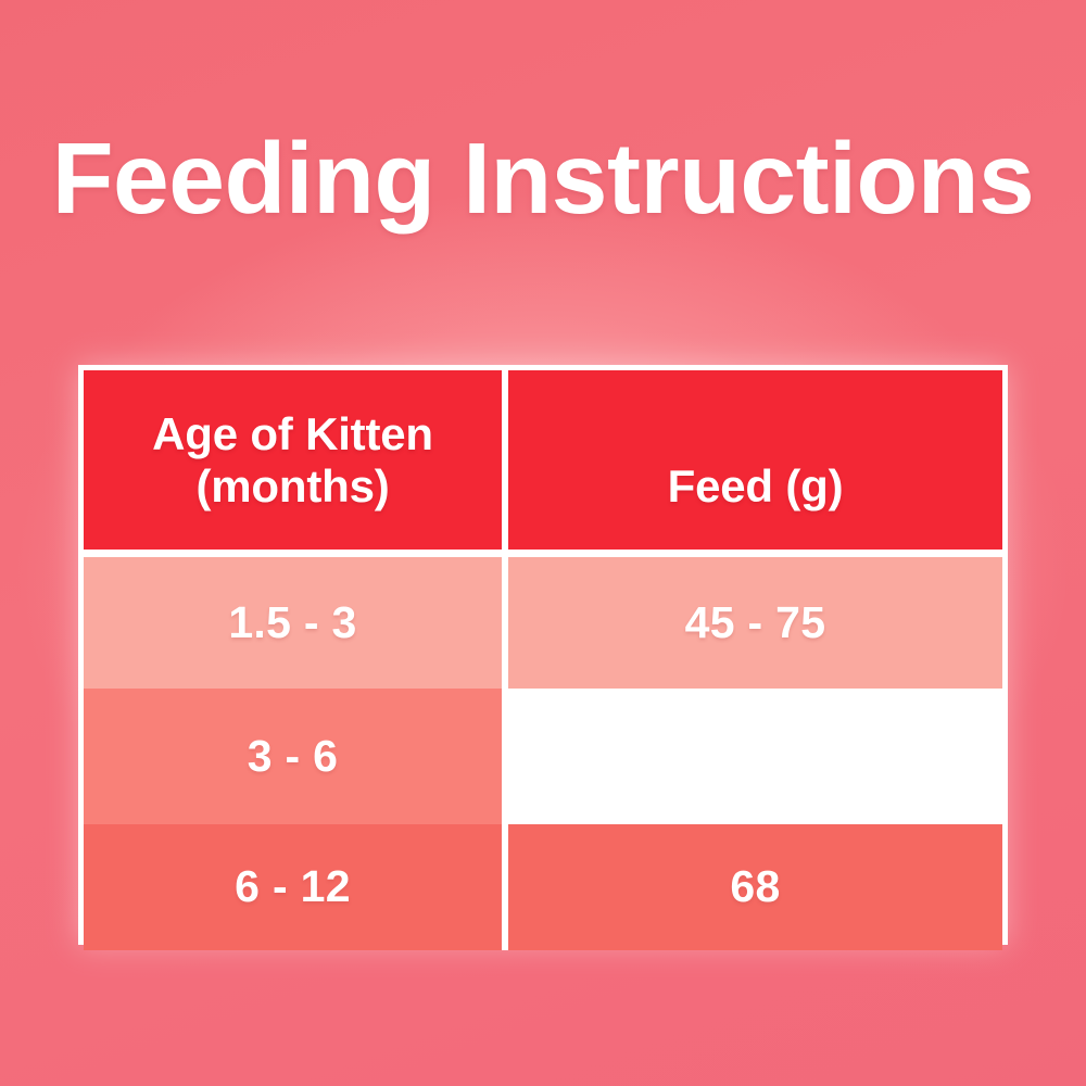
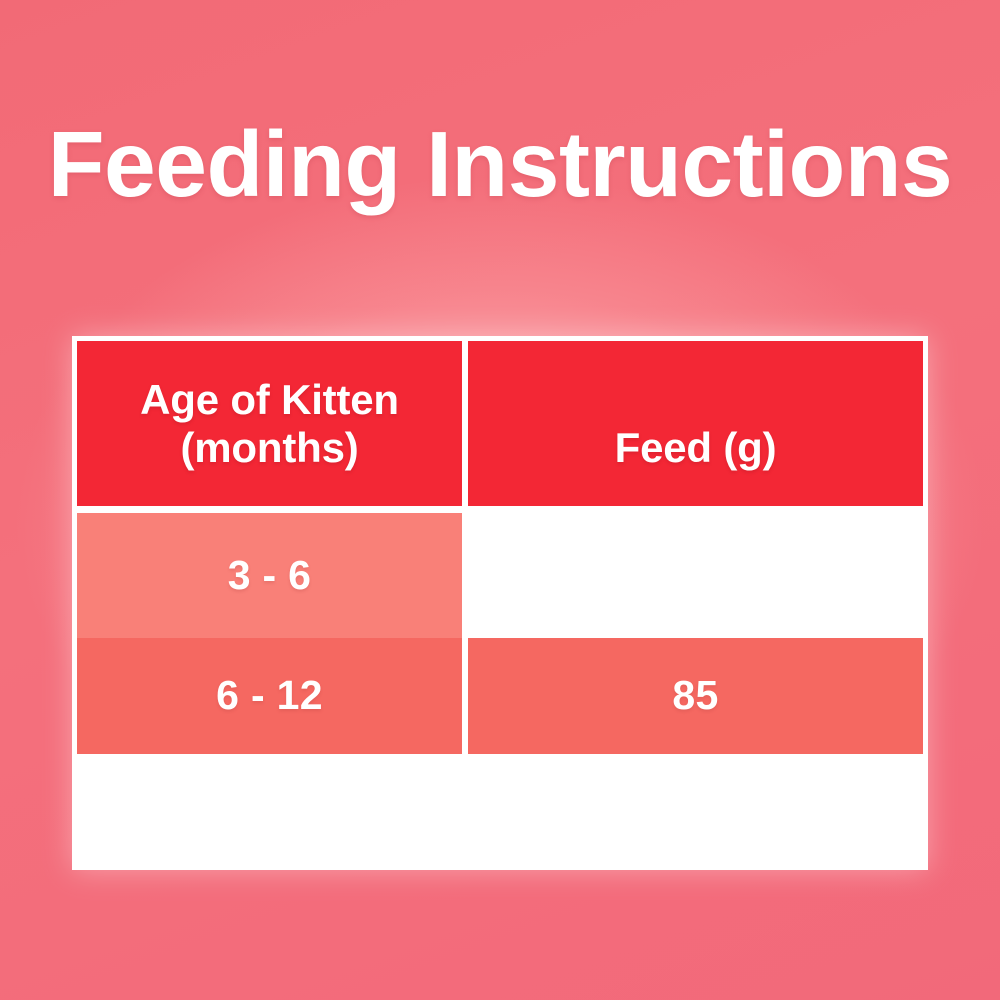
  Feeding Instructions
  Age of Kitten
  (months)
  Feed (g)
- 1.5 - 3
- 45 - 75
  3 - 6
  6 - 12
- 68
+ 85
